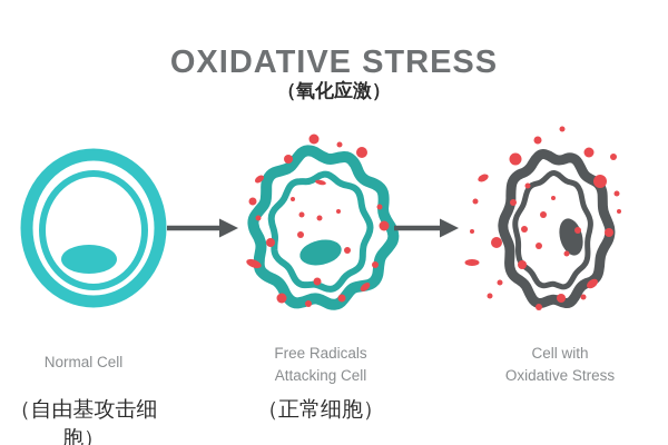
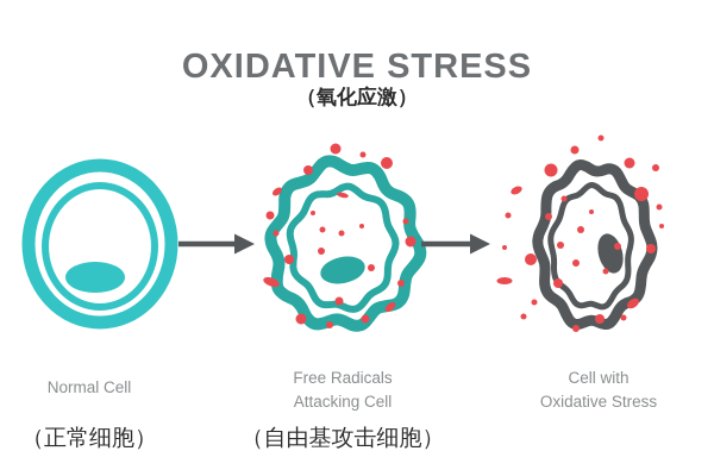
  OXIDATIVE STRESS
  （氧化应激）
  Normal Cell
- （自由基攻击细胞）
+ （正常细胞）
  Free Radicals
  Attacking Cell
- （正常细胞）
+ （自由基攻击细胞）
  Cell with
  Oxidative Stress
